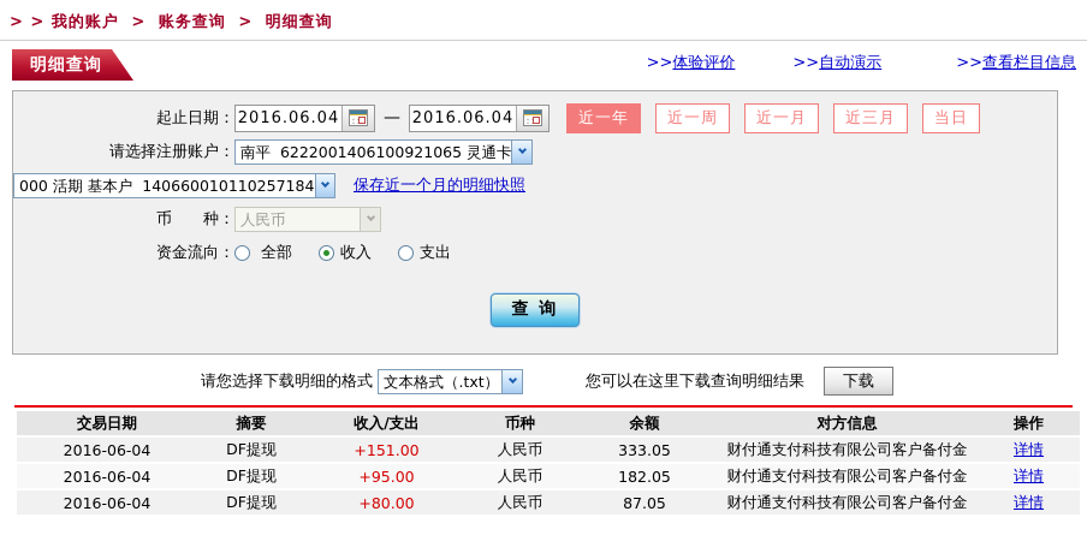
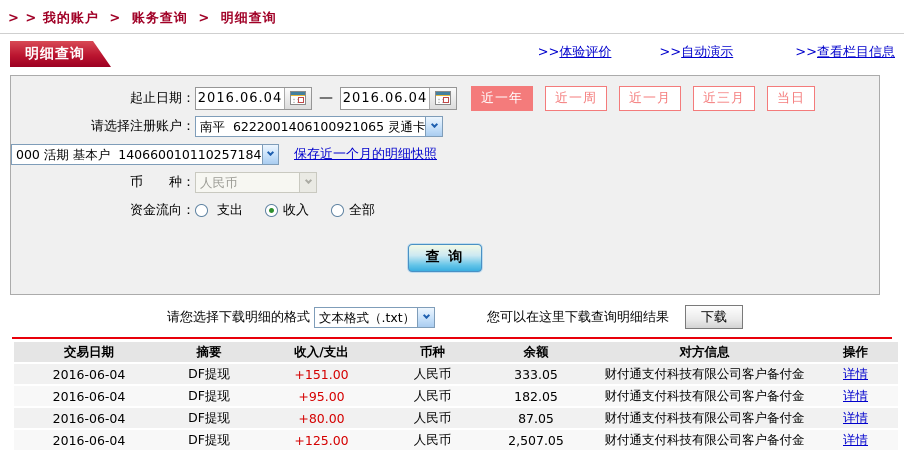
  > > 我的账户 > 账务查询 > 明细查询
  明细查询
  >>体验评价
  >>自动演示
  >>查看栏目信息
  起止日期：
  2016.06.04
  —
  2016.06.04
  近一年
  近一周
  近一月
  近三月
  当日
  请选择注册账户：
  南平 6222001406100921065 灵通卡
  000 活期 基本户 140660010110257184
  保存近一个月的明细快照
  币 种：
  人民币
  资金流向：
- 全部
+ 支出
  收入
- 支出
+ 全部
  查 询
  请您选择下载明细的格式
  文本格式（.txt）
  您可以在这里下载查询明细结果
  下载
  交易日期	摘要	收入/支出	币种	余额	对方信息	操作
  2016-06-04	DF提现	+151.00	人民币	333.05	财付通支付科技有限公司客户备付金	详情
  2016-06-04	DF提现	+95.00	人民币	182.05	财付通支付科技有限公司客户备付金	详情
  2016-06-04	DF提现	+80.00	人民币	87.05	财付通支付科技有限公司客户备付金	详情
+ 2016-06-04	DF提现	+125.00	人民币	2,507.05	财付通支付科技有限公司客户备付金	详情
